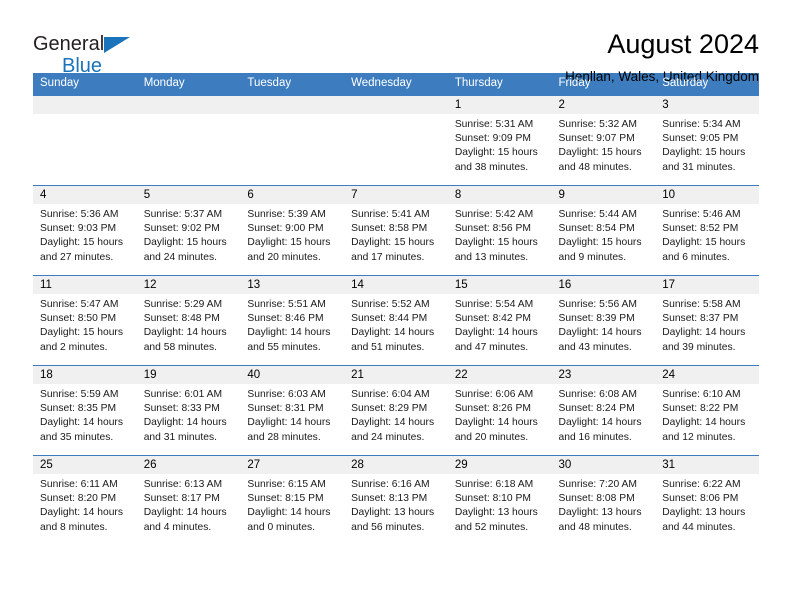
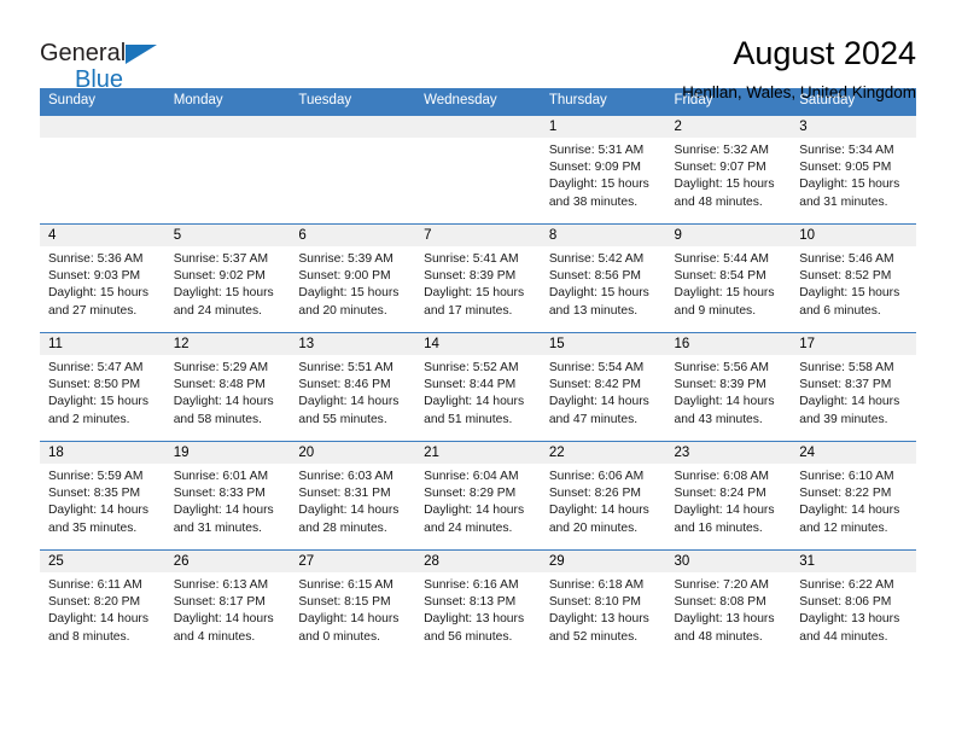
  General
  Blue
  August 2024
  Sunday	Monday	Tuesday	Wednesday	Thursday	Friday	Saturday
  				1Sunrise: 5:31 AMSunset: 9:09 PMDaylight: 15 hoursand 38 minutes.	2Sunrise: 5:32 AMSunset: 9:07 PMDaylight: 15 hoursand 48 minutes.	3Sunrise: 5:34 AMSunset: 9:05 PMDaylight: 15 hoursand 31 minutes.
- 4Sunrise: 5:36 AMSunset: 9:03 PMDaylight: 15 hoursand 27 minutes.	5Sunrise: 5:37 AMSunset: 9:02 PMDaylight: 15 hoursand 24 minutes.	6Sunrise: 5:39 AMSunset: 9:00 PMDaylight: 15 hoursand 20 minutes.	7Sunrise: 5:41 AMSunset: 8:58 PMDaylight: 15 hoursand 17 minutes.	8Sunrise: 5:42 AMSunset: 8:56 PMDaylight: 15 hoursand 13 minutes.	9Sunrise: 5:44 AMSunset: 8:54 PMDaylight: 15 hoursand 9 minutes.	10Sunrise: 5:46 AMSunset: 8:52 PMDaylight: 15 hoursand 6 minutes.
+ 4Sunrise: 5:36 AMSunset: 9:03 PMDaylight: 15 hoursand 27 minutes.	5Sunrise: 5:37 AMSunset: 9:02 PMDaylight: 15 hoursand 24 minutes.	6Sunrise: 5:39 AMSunset: 9:00 PMDaylight: 15 hoursand 20 minutes.	7Sunrise: 5:41 AMSunset: 8:39 PMDaylight: 15 hoursand 17 minutes.	8Sunrise: 5:42 AMSunset: 8:56 PMDaylight: 15 hoursand 13 minutes.	9Sunrise: 5:44 AMSunset: 8:54 PMDaylight: 15 hoursand 9 minutes.	10Sunrise: 5:46 AMSunset: 8:52 PMDaylight: 15 hoursand 6 minutes.
  11Sunrise: 5:47 AMSunset: 8:50 PMDaylight: 15 hoursand 2 minutes.	12Sunrise: 5:29 AMSunset: 8:48 PMDaylight: 14 hoursand 58 minutes.	13Sunrise: 5:51 AMSunset: 8:46 PMDaylight: 14 hoursand 55 minutes.	14Sunrise: 5:52 AMSunset: 8:44 PMDaylight: 14 hoursand 51 minutes.	15Sunrise: 5:54 AMSunset: 8:42 PMDaylight: 14 hoursand 47 minutes.	16Sunrise: 5:56 AMSunset: 8:39 PMDaylight: 14 hoursand 43 minutes.	17Sunrise: 5:58 AMSunset: 8:37 PMDaylight: 14 hoursand 39 minutes.
- 18Sunrise: 5:59 AMSunset: 8:35 PMDaylight: 14 hoursand 35 minutes.	19Sunrise: 6:01 AMSunset: 8:33 PMDaylight: 14 hoursand 31 minutes.	40Sunrise: 6:03 AMSunset: 8:31 PMDaylight: 14 hoursand 28 minutes.	21Sunrise: 6:04 AMSunset: 8:29 PMDaylight: 14 hoursand 24 minutes.	22Sunrise: 6:06 AMSunset: 8:26 PMDaylight: 14 hoursand 20 minutes.	23Sunrise: 6:08 AMSunset: 8:24 PMDaylight: 14 hoursand 16 minutes.	24Sunrise: 6:10 AMSunset: 8:22 PMDaylight: 14 hoursand 12 minutes.
+ 18Sunrise: 5:59 AMSunset: 8:35 PMDaylight: 14 hoursand 35 minutes.	19Sunrise: 6:01 AMSunset: 8:33 PMDaylight: 14 hoursand 31 minutes.	20Sunrise: 6:03 AMSunset: 8:31 PMDaylight: 14 hoursand 28 minutes.	21Sunrise: 6:04 AMSunset: 8:29 PMDaylight: 14 hoursand 24 minutes.	22Sunrise: 6:06 AMSunset: 8:26 PMDaylight: 14 hoursand 20 minutes.	23Sunrise: 6:08 AMSunset: 8:24 PMDaylight: 14 hoursand 16 minutes.	24Sunrise: 6:10 AMSunset: 8:22 PMDaylight: 14 hoursand 12 minutes.
  25Sunrise: 6:11 AMSunset: 8:20 PMDaylight: 14 hoursand 8 minutes.	26Sunrise: 6:13 AMSunset: 8:17 PMDaylight: 14 hoursand 4 minutes.	27Sunrise: 6:15 AMSunset: 8:15 PMDaylight: 14 hoursand 0 minutes.	28Sunrise: 6:16 AMSunset: 8:13 PMDaylight: 13 hoursand 56 minutes.	29Sunrise: 6:18 AMSunset: 8:10 PMDaylight: 13 hoursand 52 minutes.	30Sunrise: 7:20 AMSunset: 8:08 PMDaylight: 13 hoursand 48 minutes.	31Sunrise: 6:22 AMSunset: 8:06 PMDaylight: 13 hoursand 44 minutes.
